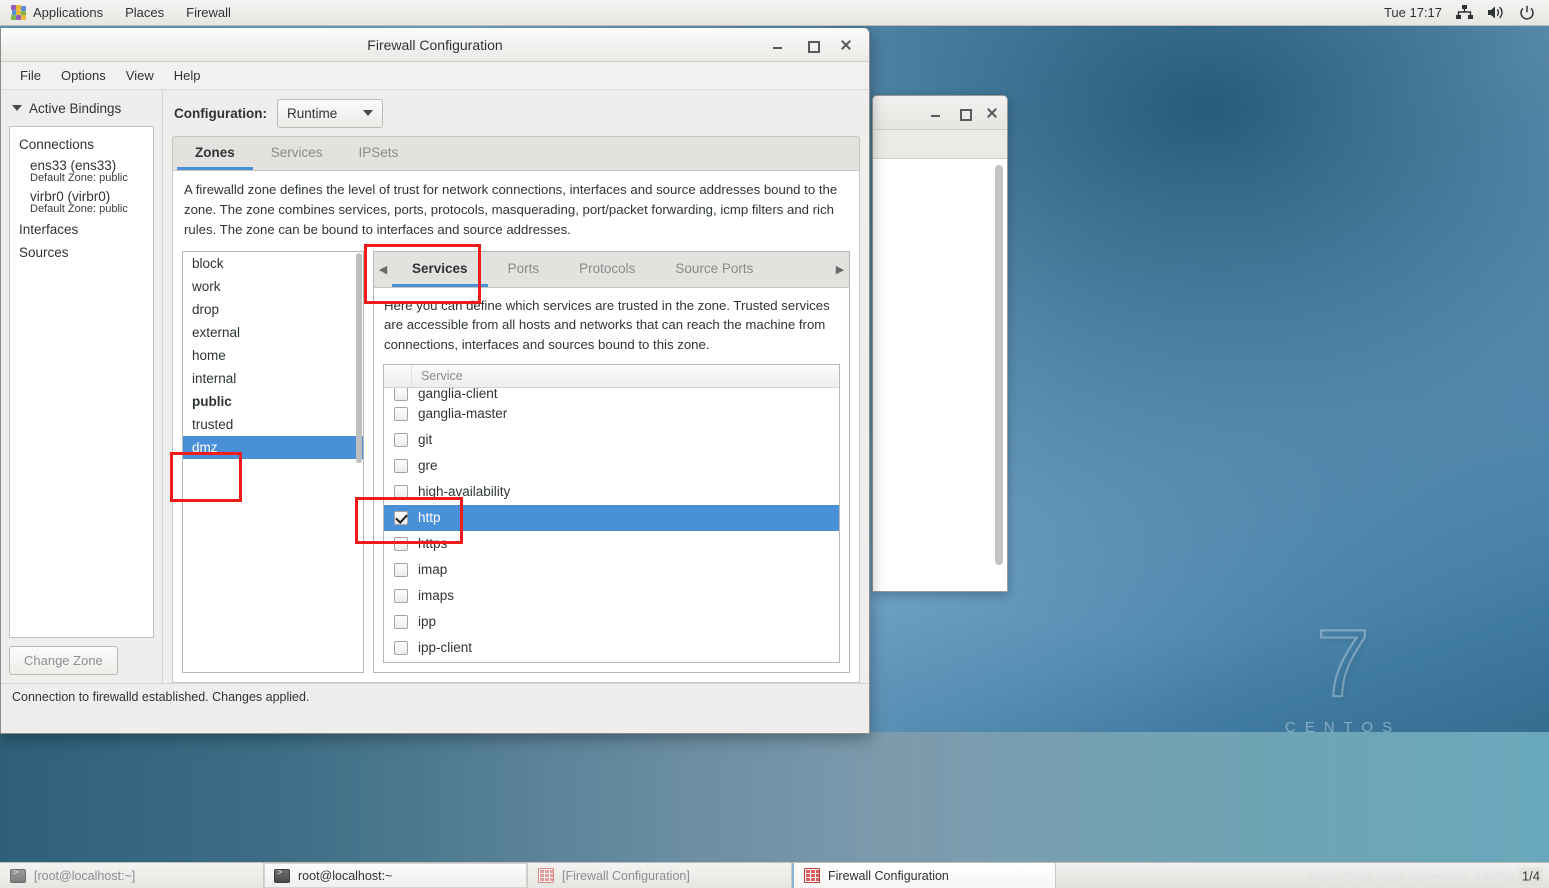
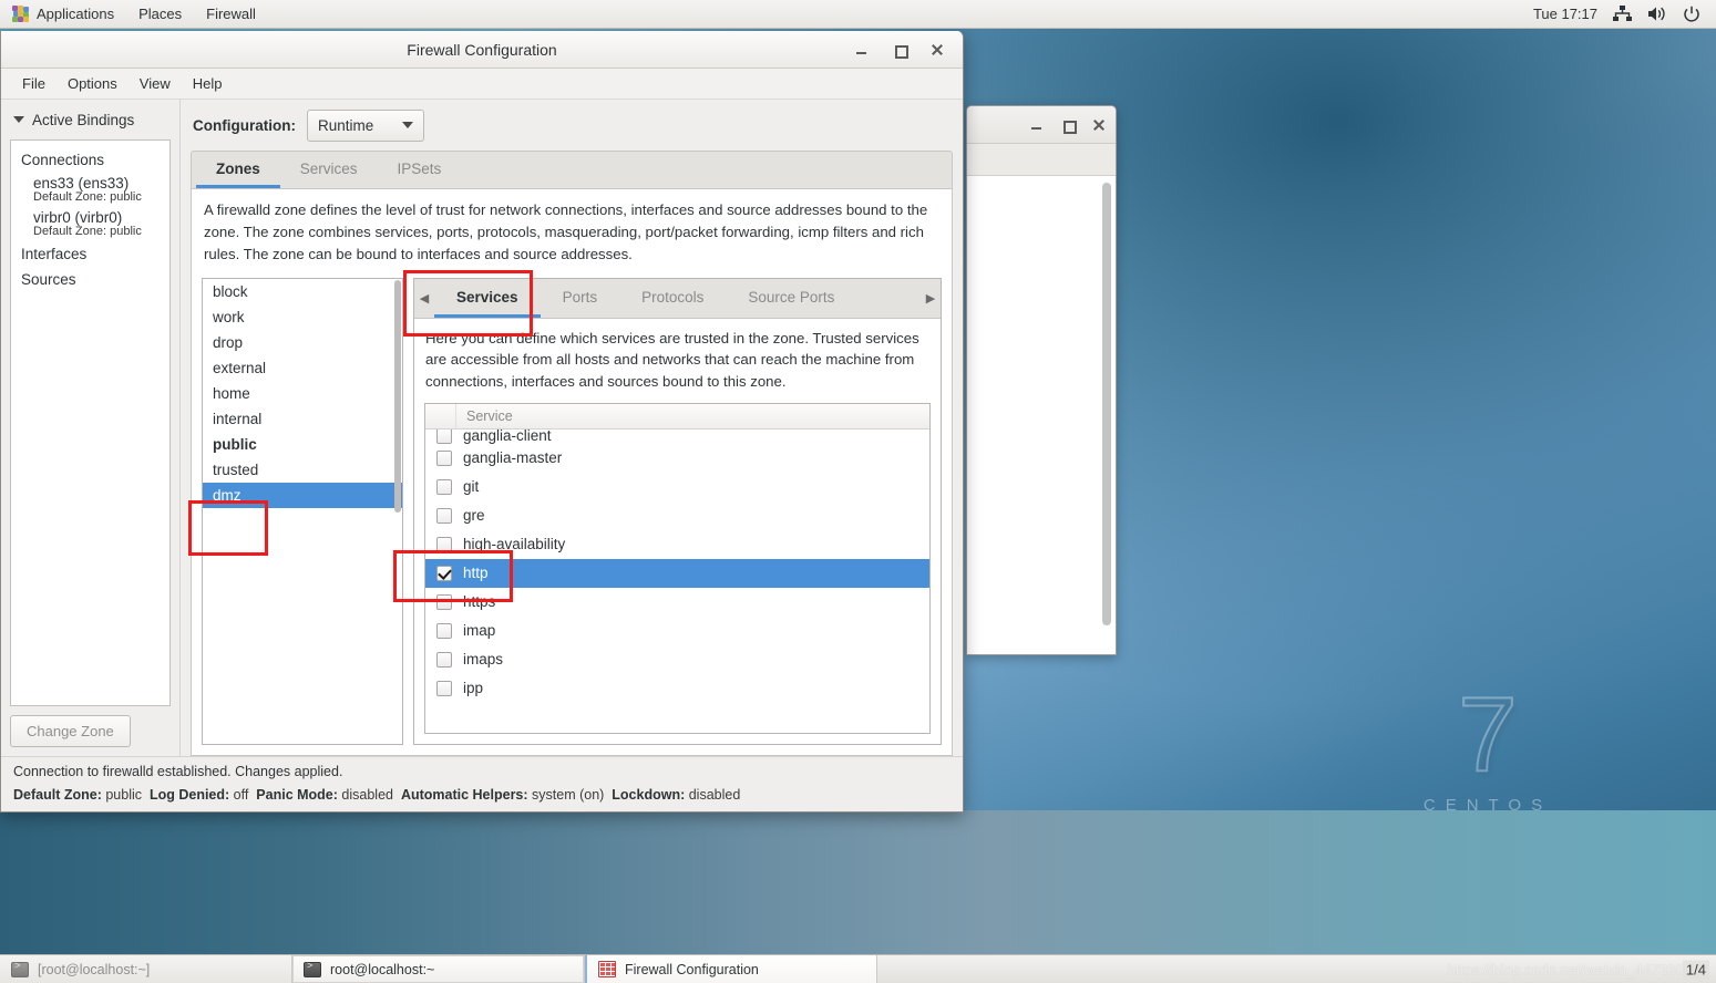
  7
  CENTOS
  Applications
  Places
  Firewall
  Tue 17:17
  Firewall Configuration
  File
  Options
  View
  Help
  Active Bindings
  Connections
  ens33 (ens33)
  Default Zone: public
  virbr0 (virbr0)
  Default Zone: public
  Interfaces
  Sources
  Change Zone
  Configuration:
  Runtime
  Zones
  Services
  IPSets
  A firewalld zone defines the level of trust for network connections, interfaces and source addresses bound to the zone. The zone combines services, ports, protocols, masquerading, port/packet forwarding, icmp filters and rich rules. The zone can be bound to interfaces and source addresses.
  block
  work
  drop
  external
  home
  internal
  public
  trusted
  dmz
  ◀
  Services
  Ports
  Protocols
  Source Ports
  ▶
  Here you can define which services are trusted in the zone. Trusted services are accessible from all hosts and networks that can reach the machine from connections, interfaces and sources bound to this zone.
  Service
  ganglia-client
  ganglia-master
  git
  gre
  high-availability
  http
  https
  imap
  imaps
  ipp
- ipp-client
  Connection to firewalld established. Changes applied.
+ Default Zone: public Log Denied: off Panic Mode: disabled Automatic Helpers: system (on) Lockdown: disabled
  [root@localhost:~]
  root@localhost:~
- [Firewall Configuration]
  Firewall Configuration
  https://blog.csdn.net/weixin_44733024
  1/4
